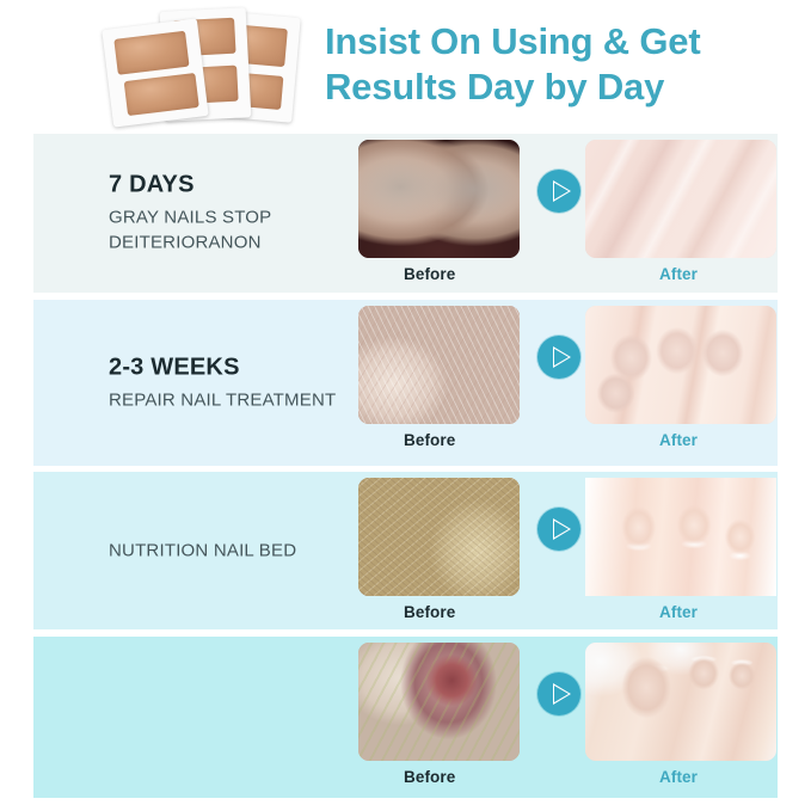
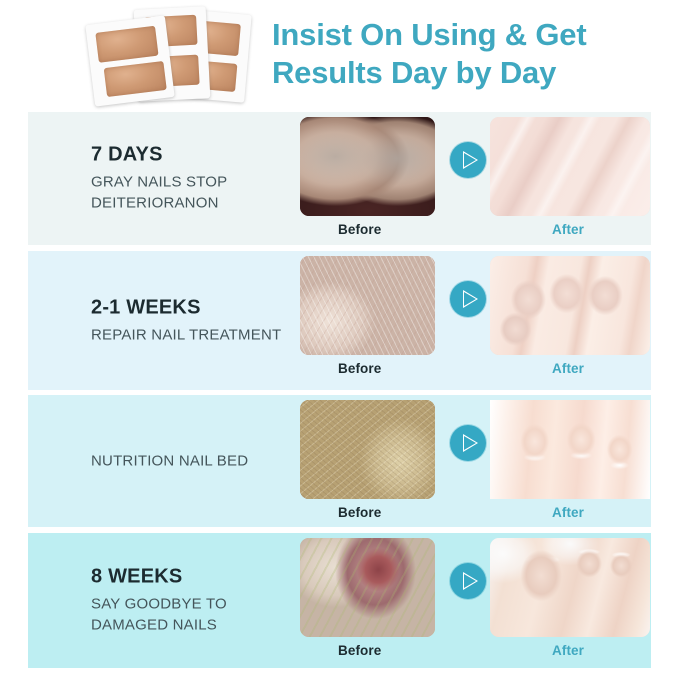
  Insist On Using & Get Results Day by Day
  7 DAYS
  GRAY NAILS STOP DEITERIORANON
  Before
  After
- 2-3 WEEKS
+ 2-1 WEEKS
  REPAIR NAIL TREATMENT
  Before
  After
  NUTRITION NAIL BED
  Before
  After
+ 8 WEEKS
+ SAY GOODBYE TO DAMAGED NAILS
  Before
  After
